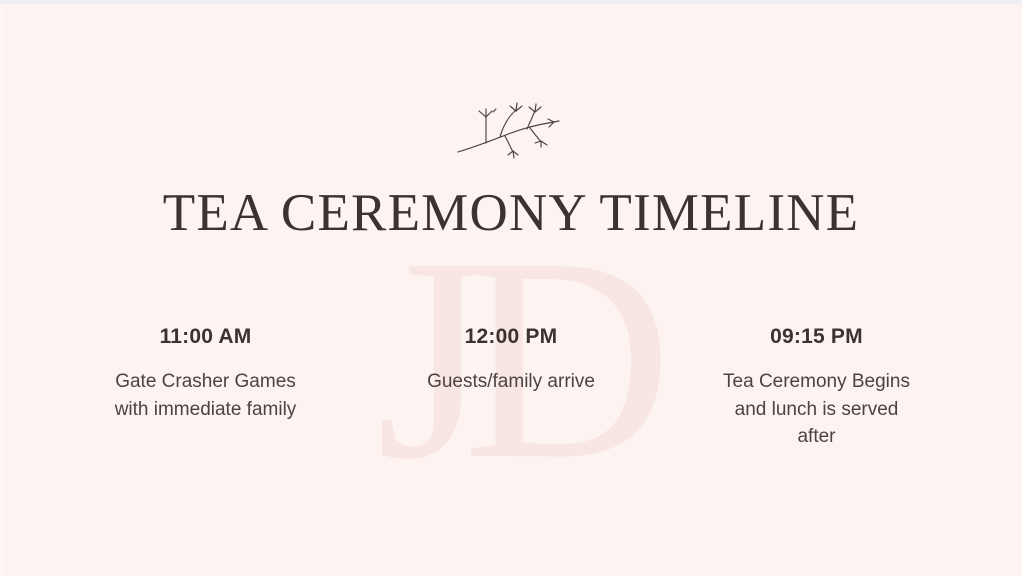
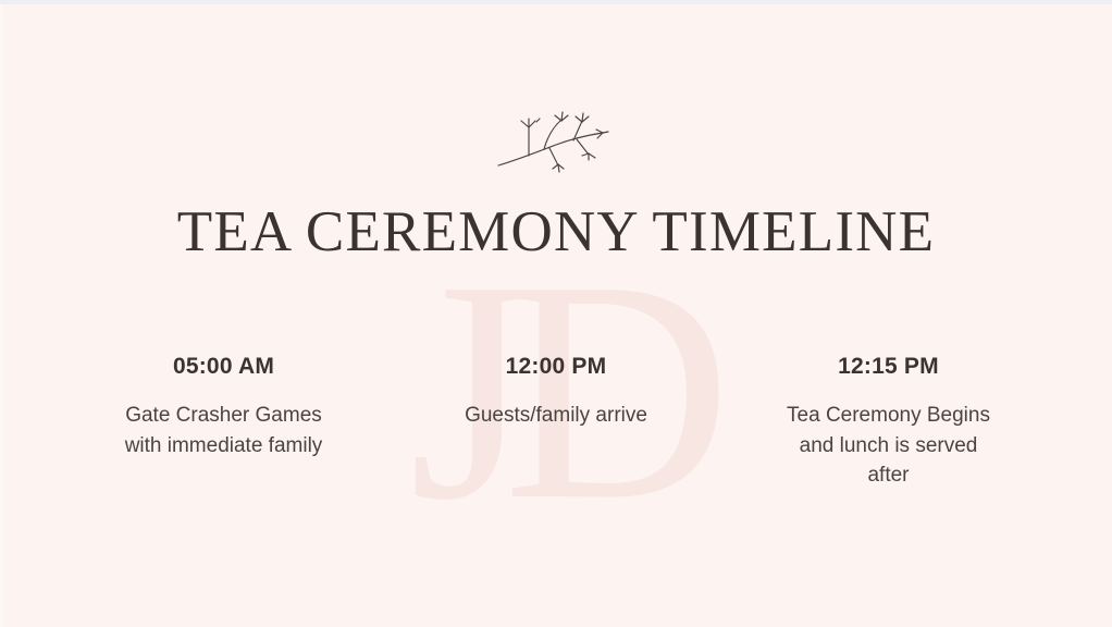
  JD
  TEA CEREMONY TIMELINE
- 11:00 AM
+ 05:00 AM
  Gate Crasher Games
  with immediate family
  12:00 PM
  Guests/family arrive
- 09:15 PM
+ 12:15 PM
  Tea Ceremony Begins
  and lunch is served
  after
